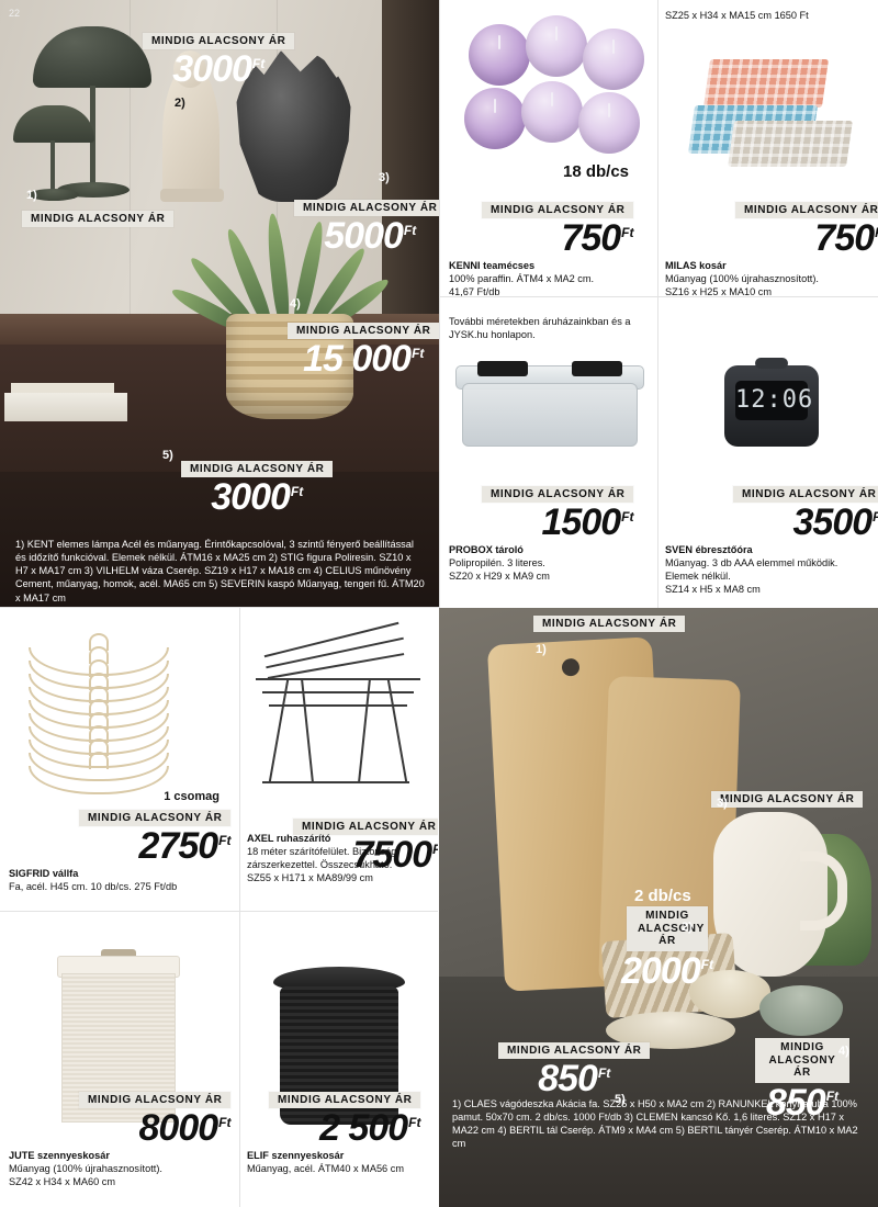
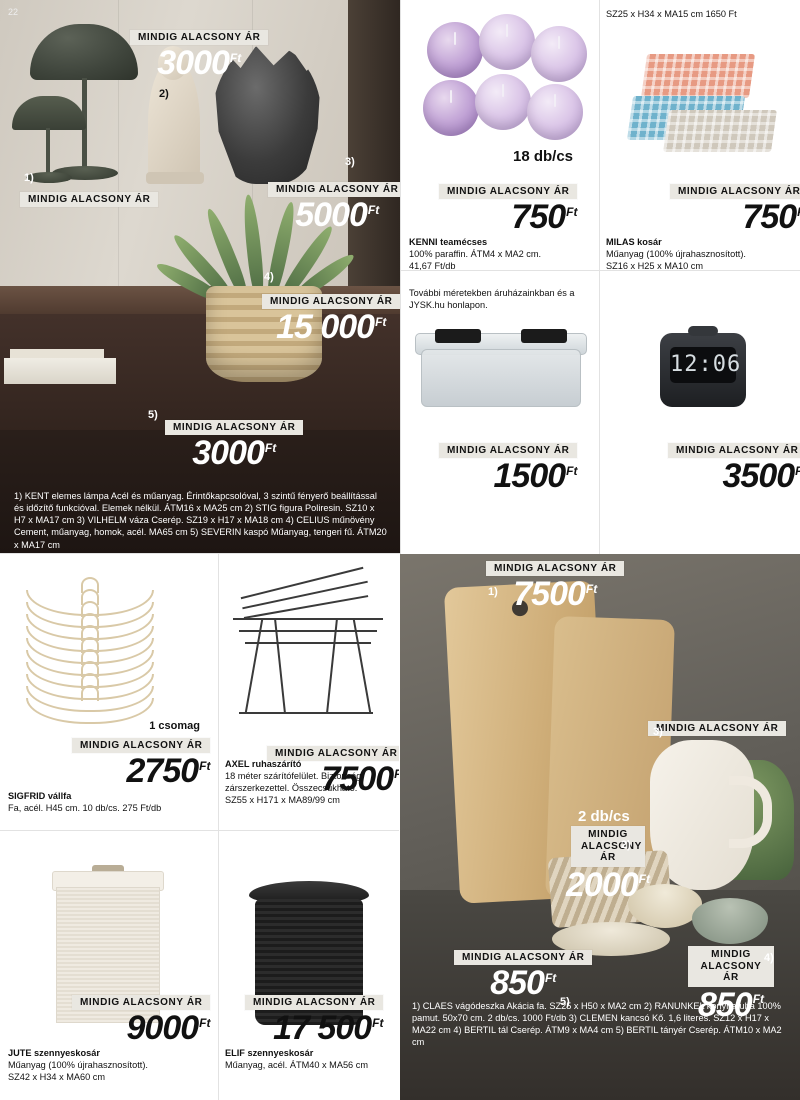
  22
  1)
  2)
  3)
  4)
  5)
  MINDIG ALACSONY ÁR
  3000Ft
  MINDIG ALACSONY ÁR
  MINDIG ALACSONY ÁR
  5000Ft
  MINDIG ALACSONY ÁR
  15 000Ft
  MINDIG ALACSONY ÁR
  3000Ft
  1) KENT elemes lámpa Acél és műanyag. Érintőkapcsolóval, 3 szintű fényerő beállítással és időzítő funkcióval. Elemek nélkül. ÁTM16 x MA25 cm 2) STIG figura Poliresin. SZ10 x H7 x MA17 cm 3) VILHELM váza Cserép. SZ19 x H17 x MA18 cm 4) CELIUS műnövény Cement, műanyag, homok, acél. MA65 cm 5) SEVERIN kaspó Műanyag, tengeri fű. ÁTM20 x MA17 cm
  18 db/cs
  MINDIG ALACSONY ÁR
  750Ft
  KENNI teamécses
  100% paraffin. ÁTM4 x MA2 cm.
  41,67 Ft/db
  SZ25 x H34 x MA15 cm 1650 Ft
  MINDIG ALACSONY ÁR
  MILAS kosár
  Műanyag (100% újrahasznosított).
  SZ16 x H25 x MA10 cm
  További méretekben áruházainkban és a JYSK.hu honlapon.
  MINDIG ALACSONY ÁR
  1500Ft
- PROBOX tároló
- Polipropilén. 3 literes.
- SZ20 x H29 x MA9 cm
  12:06
  MINDIG ALACSONY ÁR
  3500F
- SVEN ébresztőóra
- Műanyag. 3 db AAA elemmel működik. Elemek nélkül.
- SZ14 x H5 x MA8 cm
  1 csomag
  MINDIG ALACSONY ÁR
  2750Ft
  SIGFRID vállfa
  Fa, acél. H45 cm. 10 db/cs. 275 Ft/db
  MINDIG ALACSONY ÁR
  7500F
  AXEL ruhaszárító
  18 méter szárítófelület. Biztonsági zárszerkezettel. Összecsukható.
  SZ55 x H171 x MA89/99 cm
  MINDIG ALACSONY ÁR
- 8000Ft
+ 9000Ft
  JUTE szennyeskosár
  Műanyag (100% újrahasznosított).
  SZ42 x H34 x MA60 cm
  MINDIG ALACSONY ÁR
- 2 500Ft
+ 17 500Ft
  ELIF szennyeskosár
  Műanyag, acél. ÁTM40 x MA56 cm
  1)
  2)
  3)
  4)
  5)
  MINDIG ALACSONY ÁR
+ 7500Ft
  MINDIG ALACSONY ÁR
  2 db/cs
  MINDIG ALACSONY ÁR
  2000Ft
  MINDIG ALACSONY ÁR
  850Ft
  MINDIG ALACSONY ÁR
  850Ft
  1) CLAES vágódeszka Akácia fa. SZ25 x H50 x MA2 cm 2) RANUNKEL konyharuha 100% pamut. 50x70 cm. 2 db/cs. 1000 Ft/db 3) CLEMEN kancsó Kő. 1,6 literes. SZ12 x H17 x MA22 cm 4) BERTIL tál Cserép. ÁTM9 x MA4 cm 5) BERTIL tányér Cserép. ÁTM10 x MA2 cm
